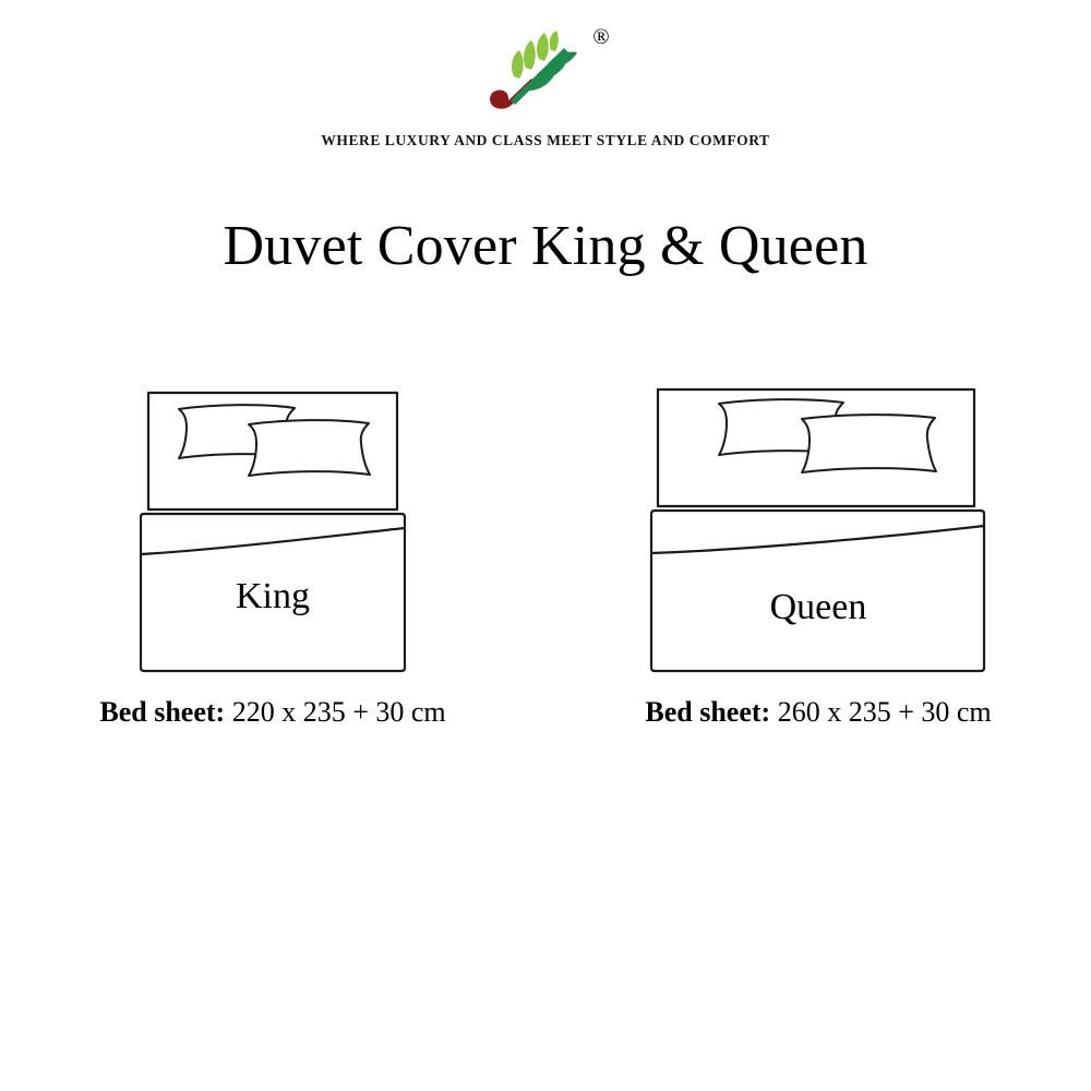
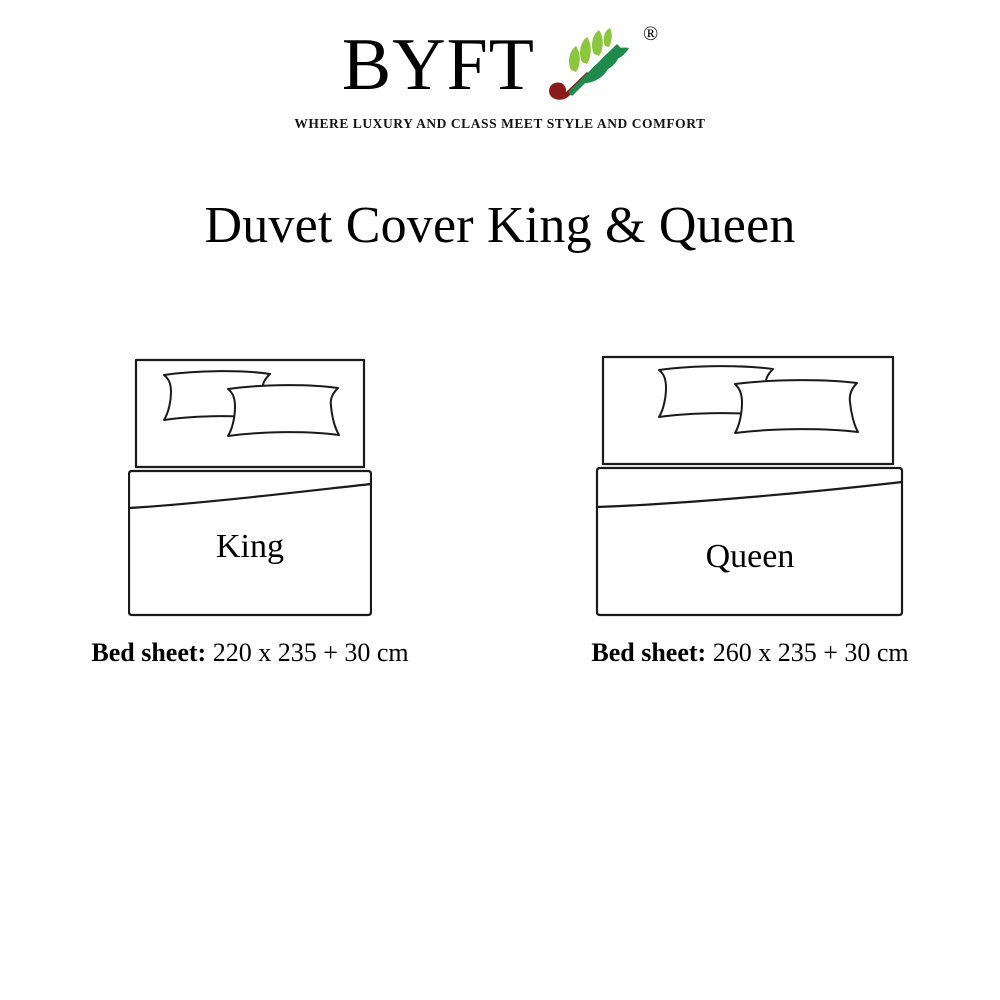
+ BYFT
  ®
  WHERE LUXURY AND CLASS MEET STYLE AND COMFORT
  Duvet Cover King & Queen
  King
  Bed sheet: 220 x 235 + 30 cm
  Queen
  Bed sheet: 260 x 235 + 30 cm
